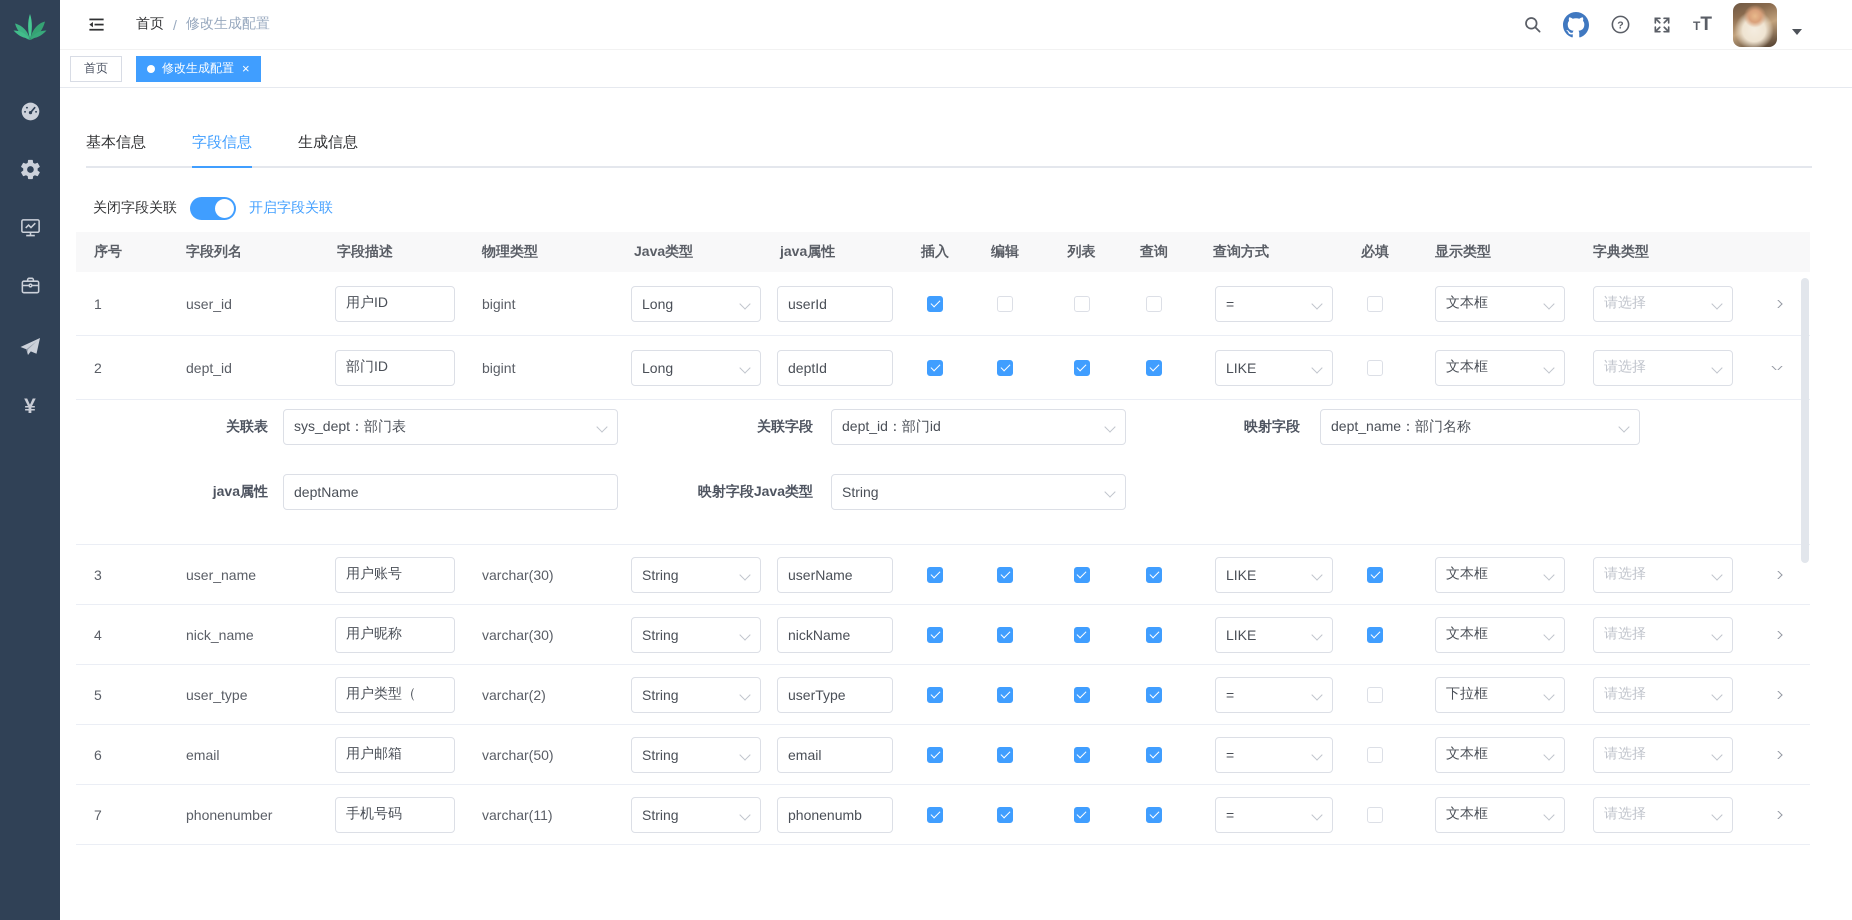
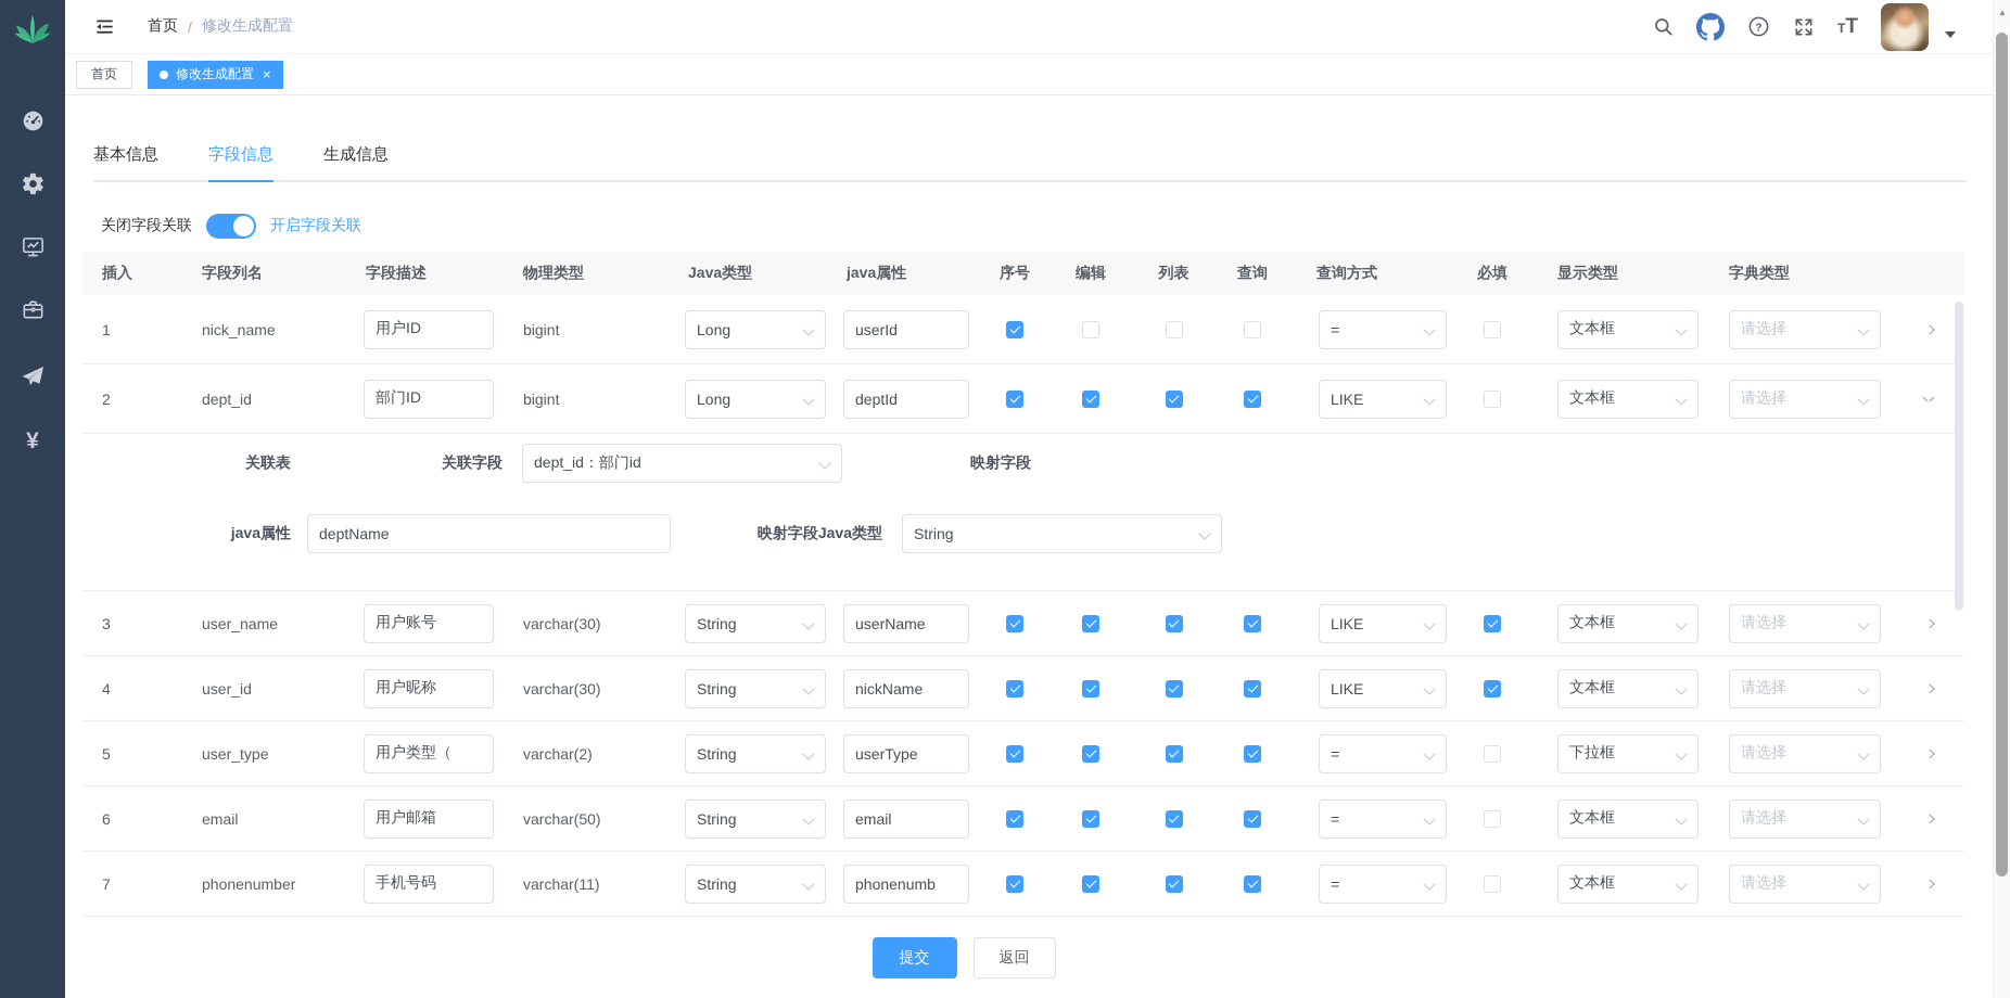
  ¥
  首页
  /
  修改生成配置
  ?
  TT
  首页
  修改生成配置
  ×
  基本信息
  字段信息
  生成信息
  关闭字段关联
  开启字段关联
- 序号
+ 插入
  字段列名
  字段描述
  物理类型
  Java类型
  java属性
- 插入
+ 序号
  编辑
  列表
  查询
  查询方式
  必填
  显示类型
  字典类型
  1
- user_id
+ nick_name
  用户ID
  bigint
  Long
  userId
  =
  文本框
  请选择
  2
  dept_id
  部门ID
  bigint
  Long
  deptId
  LIKE
  文本框
  请选择
  关联表
- sys_dept：部门表
  关联字段
  dept_id：部门id
  映射字段
- dept_name：部门名称
  java属性
  deptName
  映射字段Java类型
  String
  3
  user_name
  用户账号
  varchar(30)
  String
  userName
  LIKE
  文本框
  请选择
  4
- nick_name
+ user_id
  用户昵称
  varchar(30)
  String
  nickName
  LIKE
  文本框
  请选择
  5
  user_type
  用户类型（
  varchar(2)
  String
  userType
  =
  下拉框
  请选择
  6
  email
  用户邮箱
  varchar(50)
  String
  email
  =
  文本框
  请选择
  7
  phonenumber
  手机号码
  varchar(11)
  String
  phonenumb
  =
  文本框
  请选择
+ 提交
+ 返回
+ ▲
